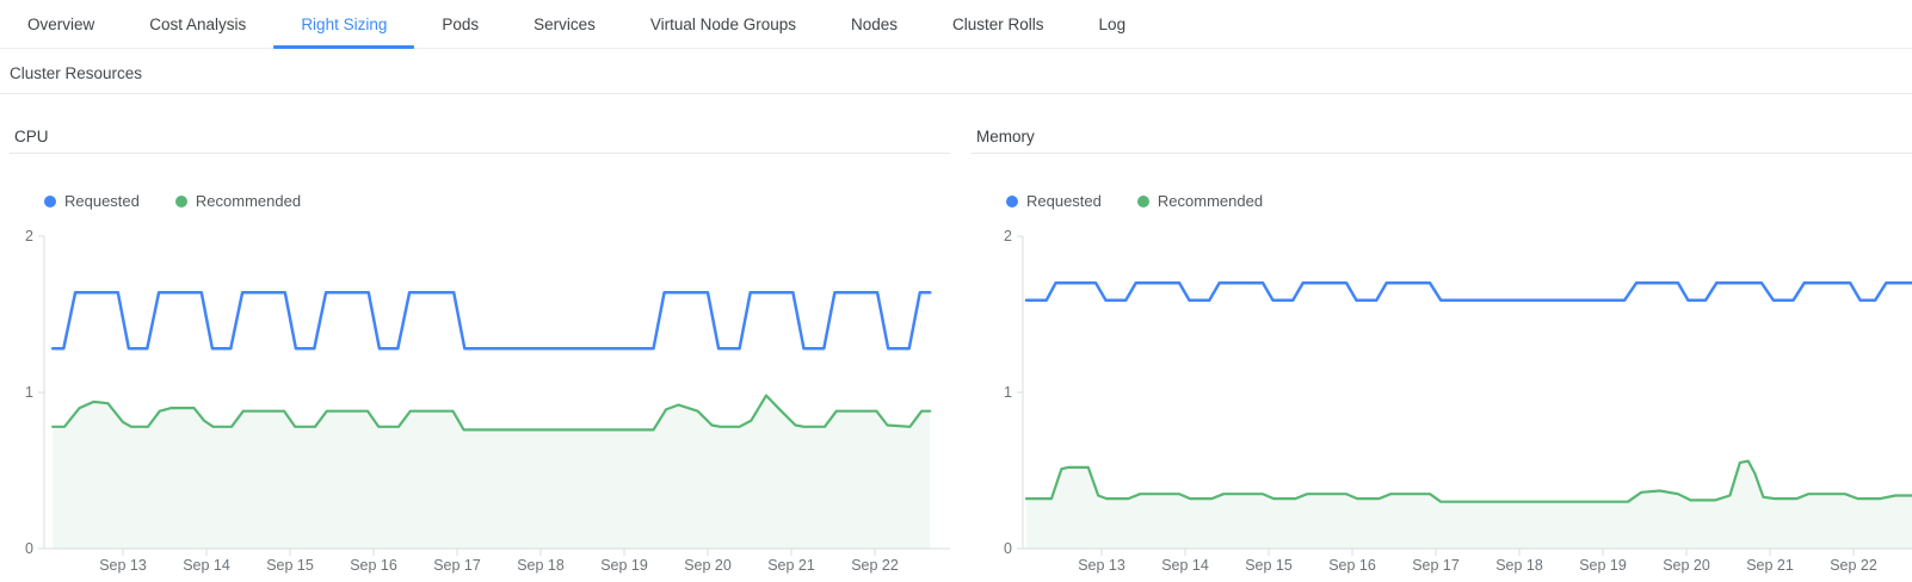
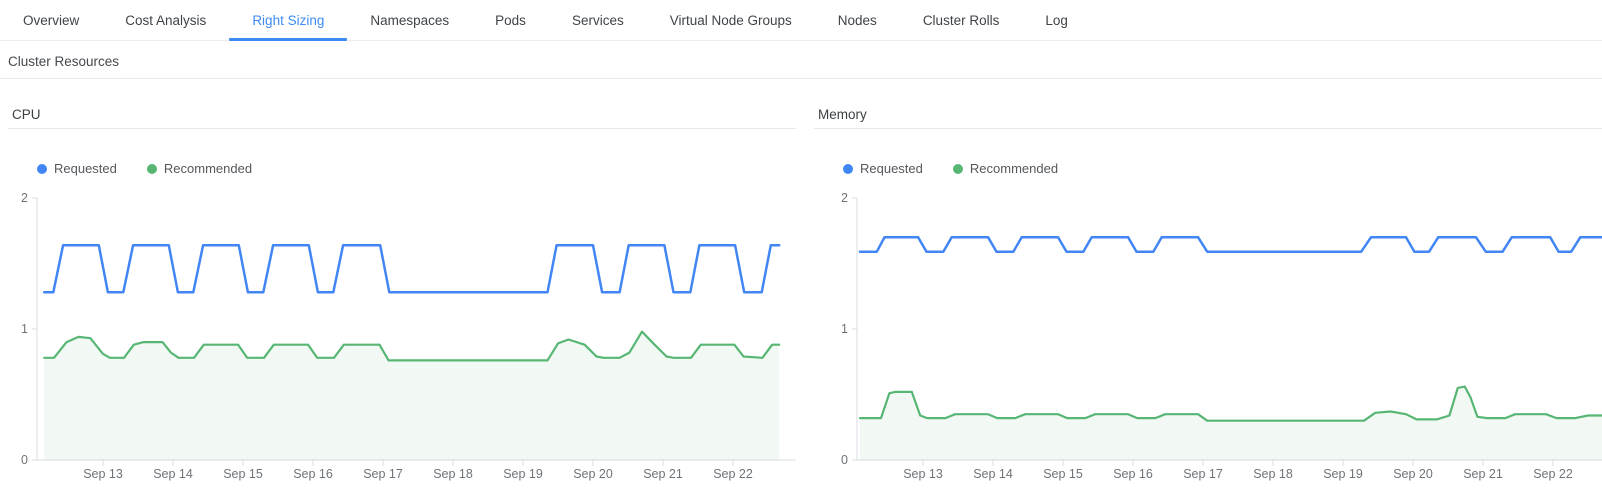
  Overview
  Cost Analysis
  Right Sizing
+ Namespaces
  Pods
  Services
  Virtual Node Groups
  Nodes
  Cluster Rolls
  Log
  Cluster Resources
  CPU
  Requested
  Recommended
  0
  1
  2
  Sep 13
  Sep 14
  Sep 15
  Sep 16
  Sep 17
  Sep 18
  Sep 19
  Sep 20
  Sep 21
  Sep 22
  Memory
  Requested
  Recommended
  0
  1
  2
  Sep 13
  Sep 14
  Sep 15
  Sep 16
  Sep 17
  Sep 18
  Sep 19
  Sep 20
  Sep 21
  Sep 22
